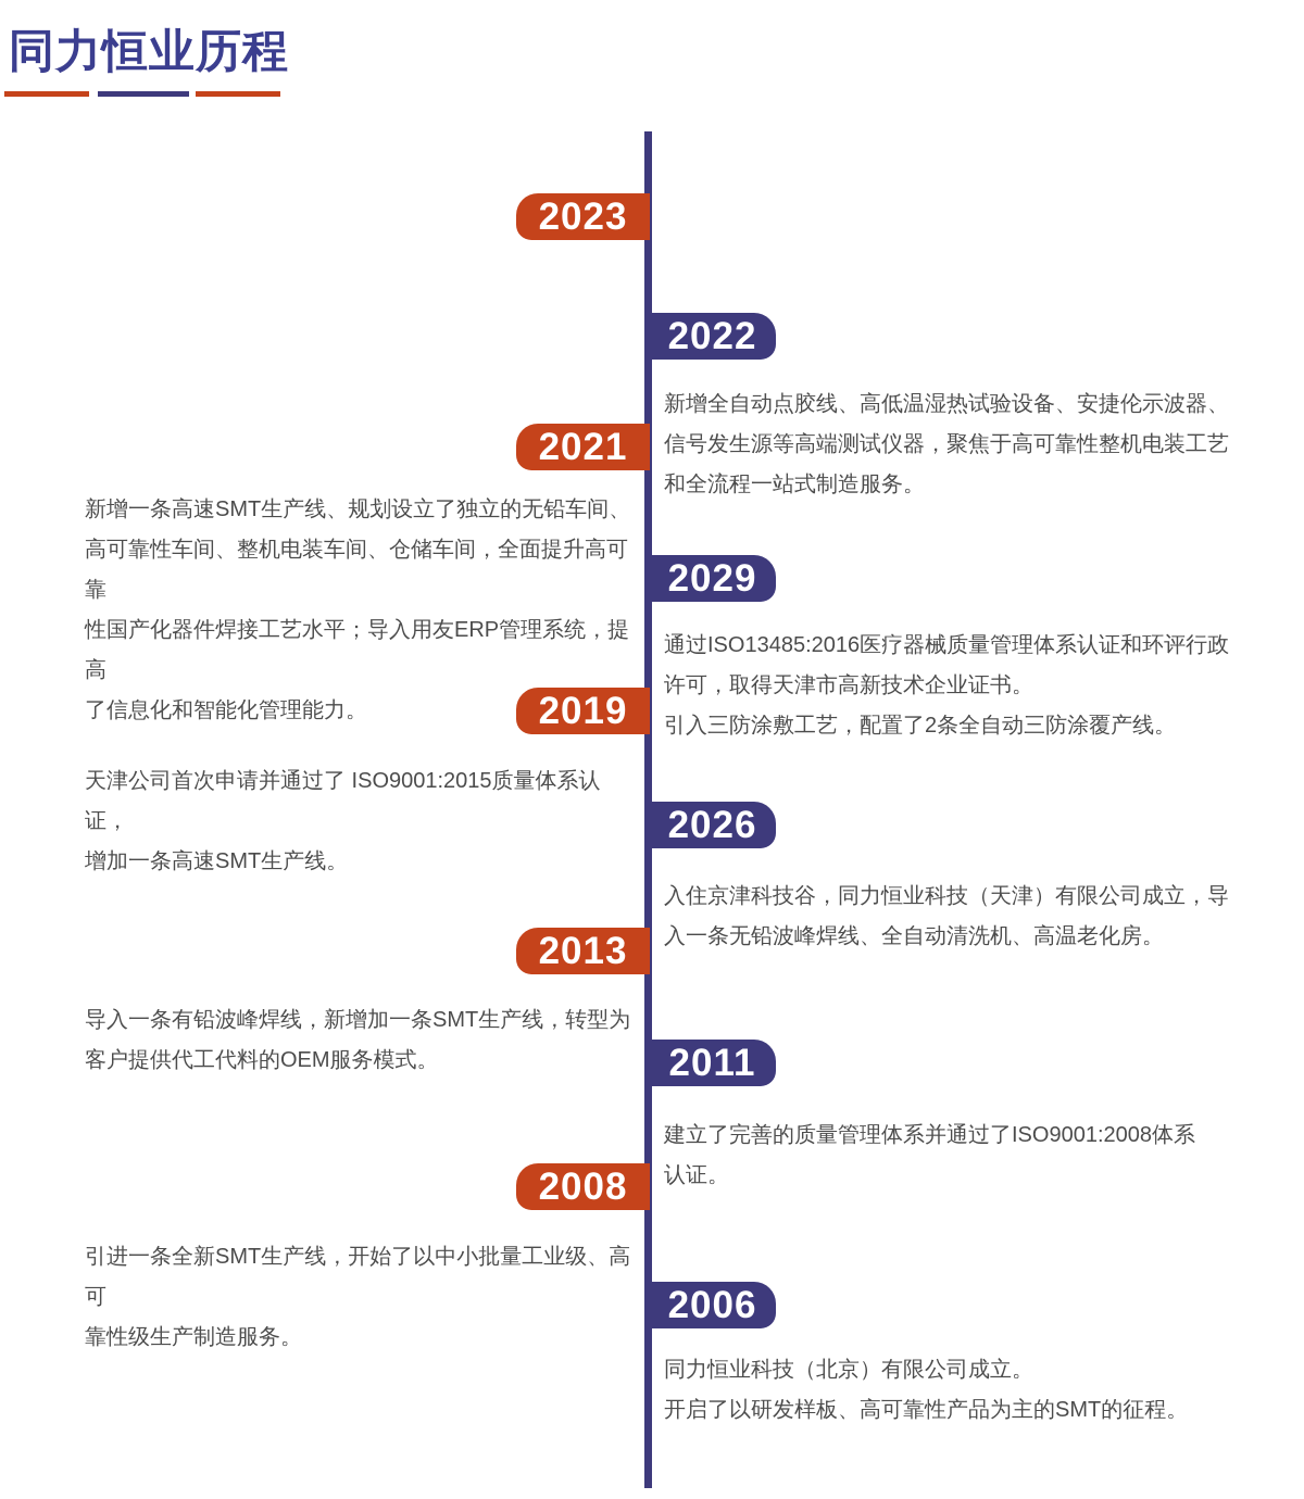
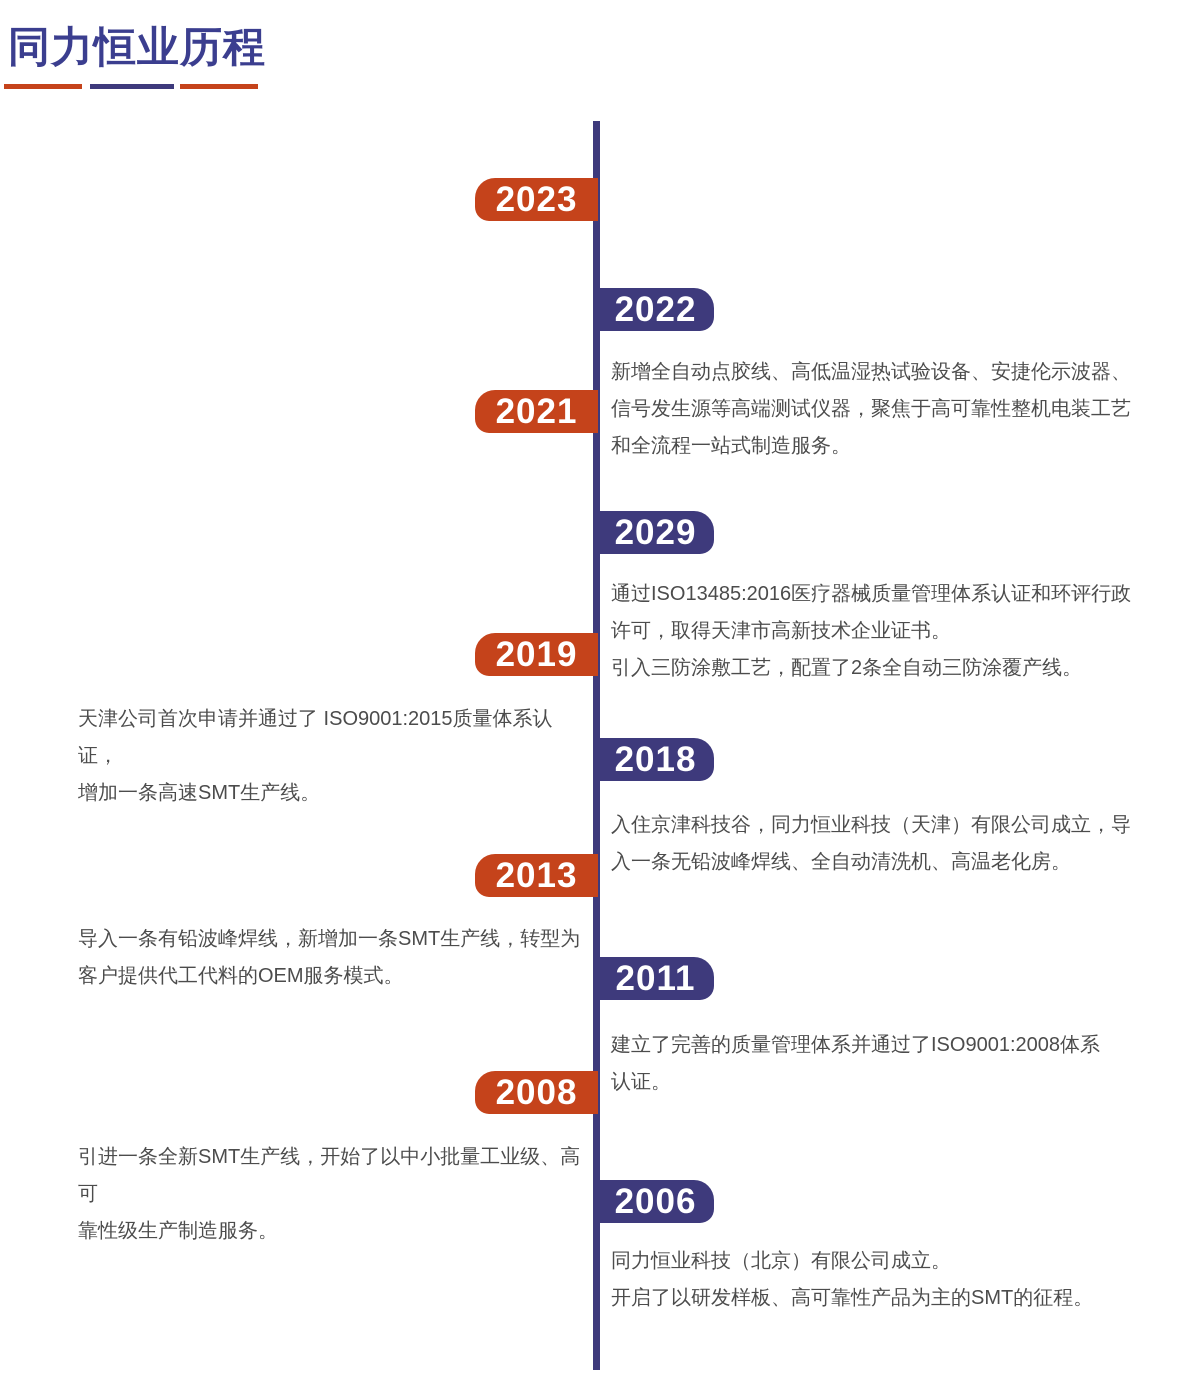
  同力恒业历程
  2023
  2022
  新增全自动点胶线、高低温湿热试验设备、安捷伦示波器、
  信号发生源等高端测试仪器，聚焦于高可靠性整机电装工艺
  和全流程一站式制造服务。
  2021
- 新增一条高速SMT生产线、规划设立了独立的无铅车间、
- 高可靠性车间、整机电装车间、仓储车间，全面提升高可靠
- 性国产化器件焊接工艺水平；导入用友ERP管理系统，提高
- 了信息化和智能化管理能力。
  2029
  通过ISO13485:2016医疗器械质量管理体系认证和环评行政
  许可，取得天津市高新技术企业证书。
  引入三防涂敷工艺，配置了2条全自动三防涂覆产线。
  2019
  天津公司首次申请并通过了 ISO9001:2015质量体系认证，
  增加一条高速SMT生产线。
- 2026
+ 2018
  入住京津科技谷，同力恒业科技（天津）有限公司成立，导
  入一条无铅波峰焊线、全自动清洗机、高温老化房。
  2013
  导入一条有铅波峰焊线，新增加一条SMT生产线，转型为
  客户提供代工代料的OEM服务模式。
  2011
  建立了完善的质量管理体系并通过了ISO9001:2008体系
  认证。
  2008
  引进一条全新SMT生产线，开始了以中小批量工业级、高可
  靠性级生产制造服务。
  2006
  同力恒业科技（北京）有限公司成立。
  开启了以研发样板、高可靠性产品为主的SMT的征程。
